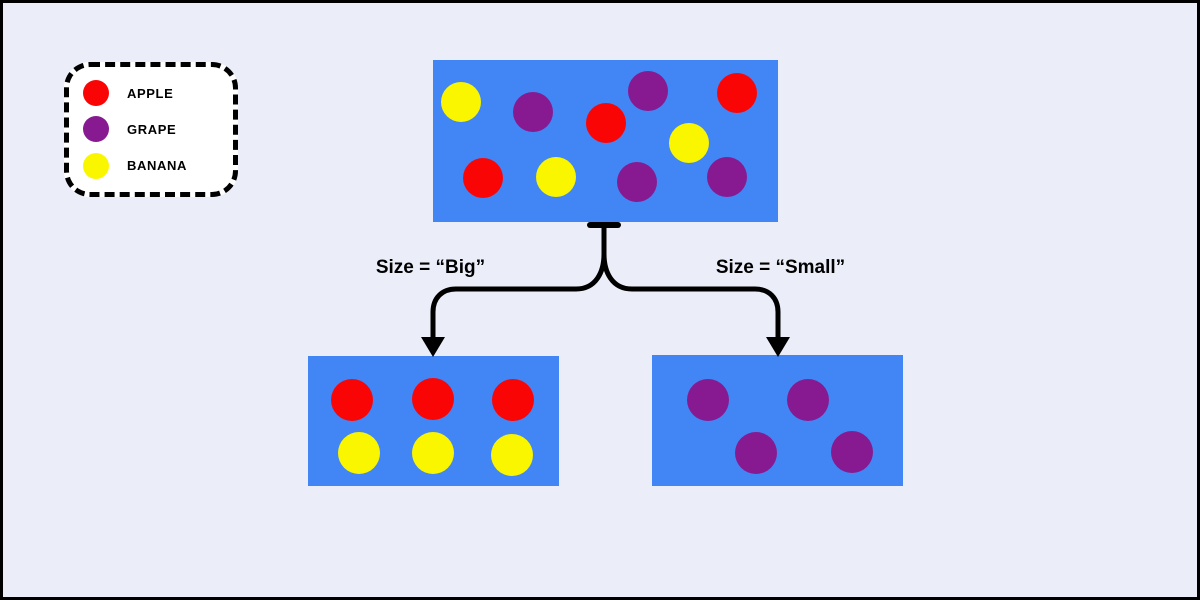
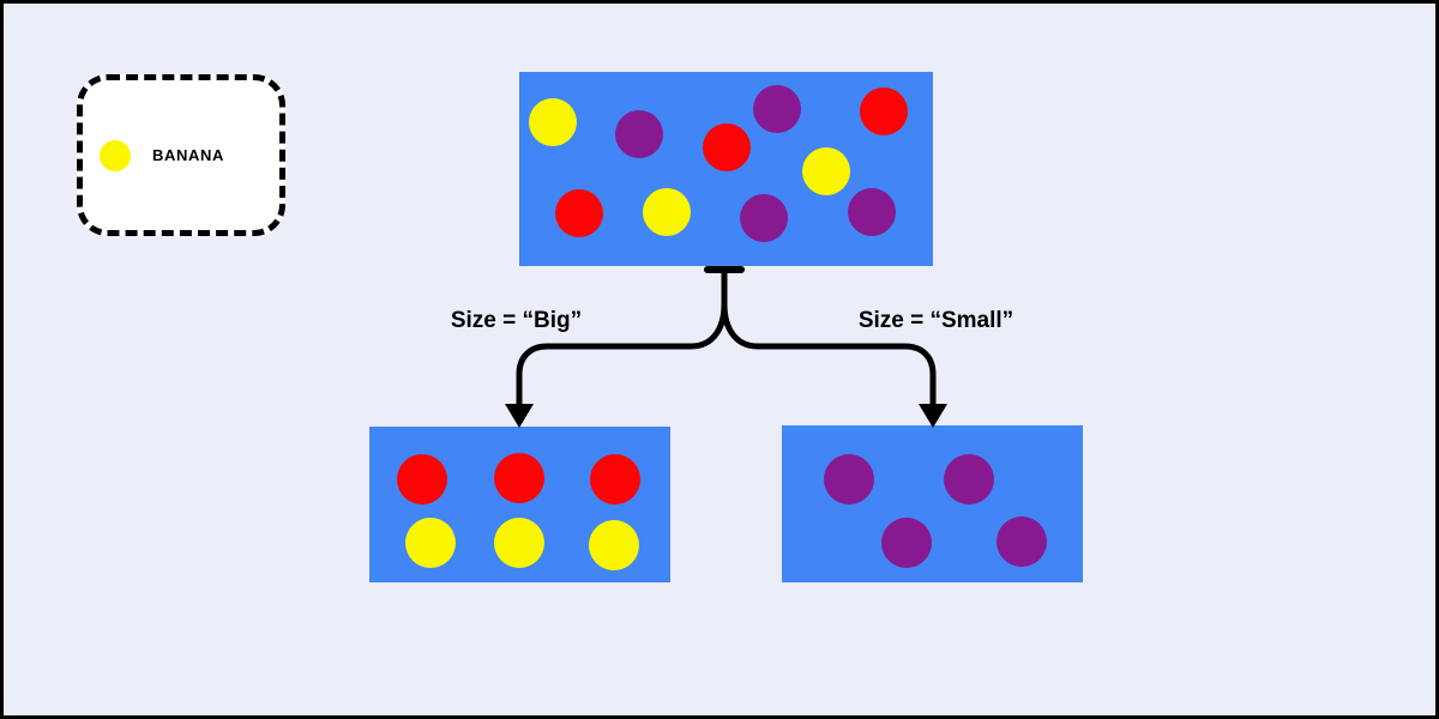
- APPLE
- GRAPE
  BANANA
  Size = “Big”
  Size = “Small”
